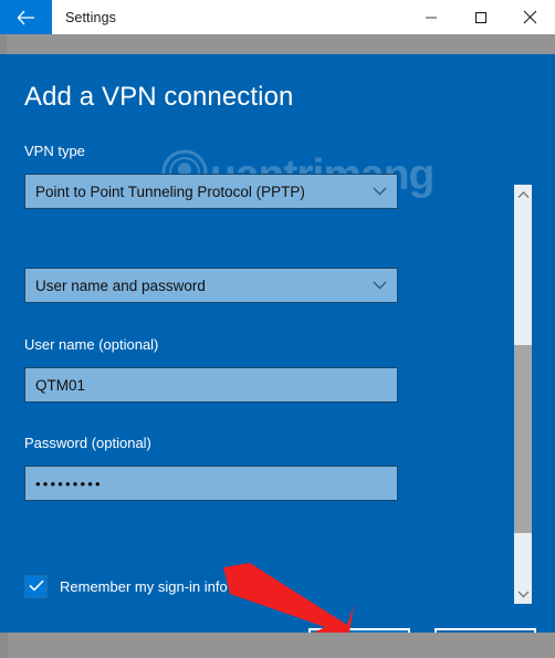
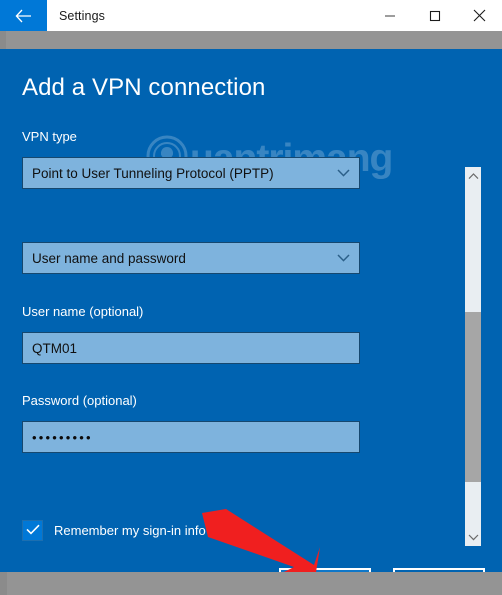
  Settings
  Add a VPN connection
  VPN type
- Point to Point Tunneling Protocol (PPTP)
+ Point to User Tunneling Protocol (PPTP)
  User name and password
  User name (optional)
  QTM01
  Password (optional)
  •••••••••
  Remember my sign-in info
